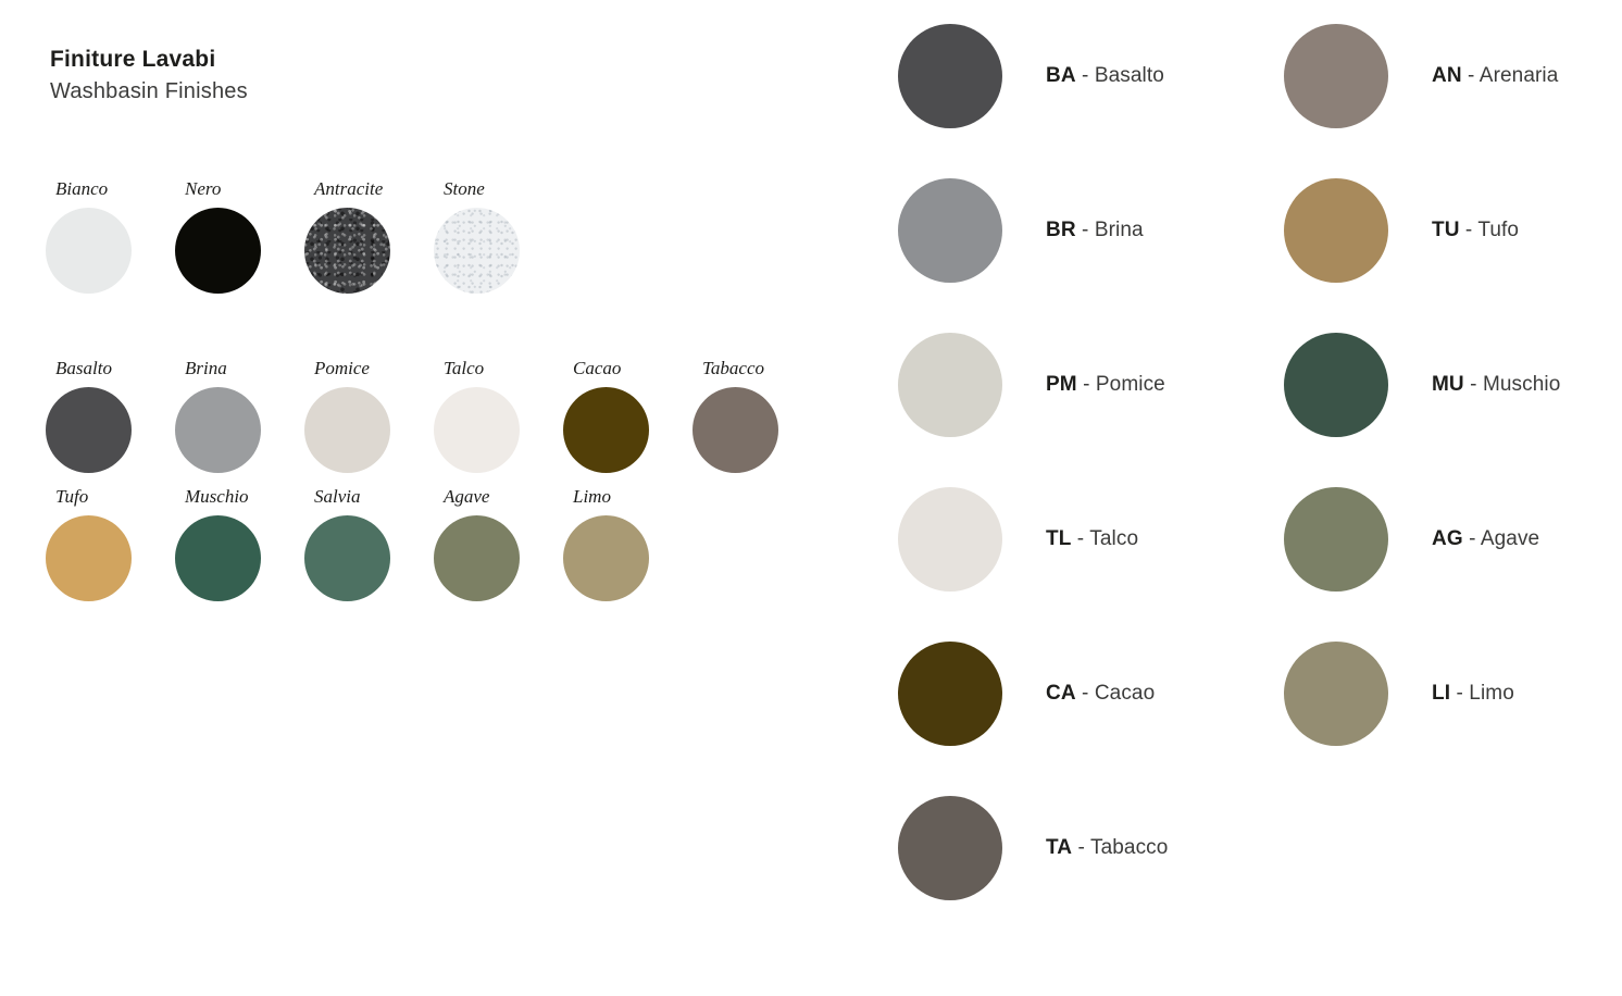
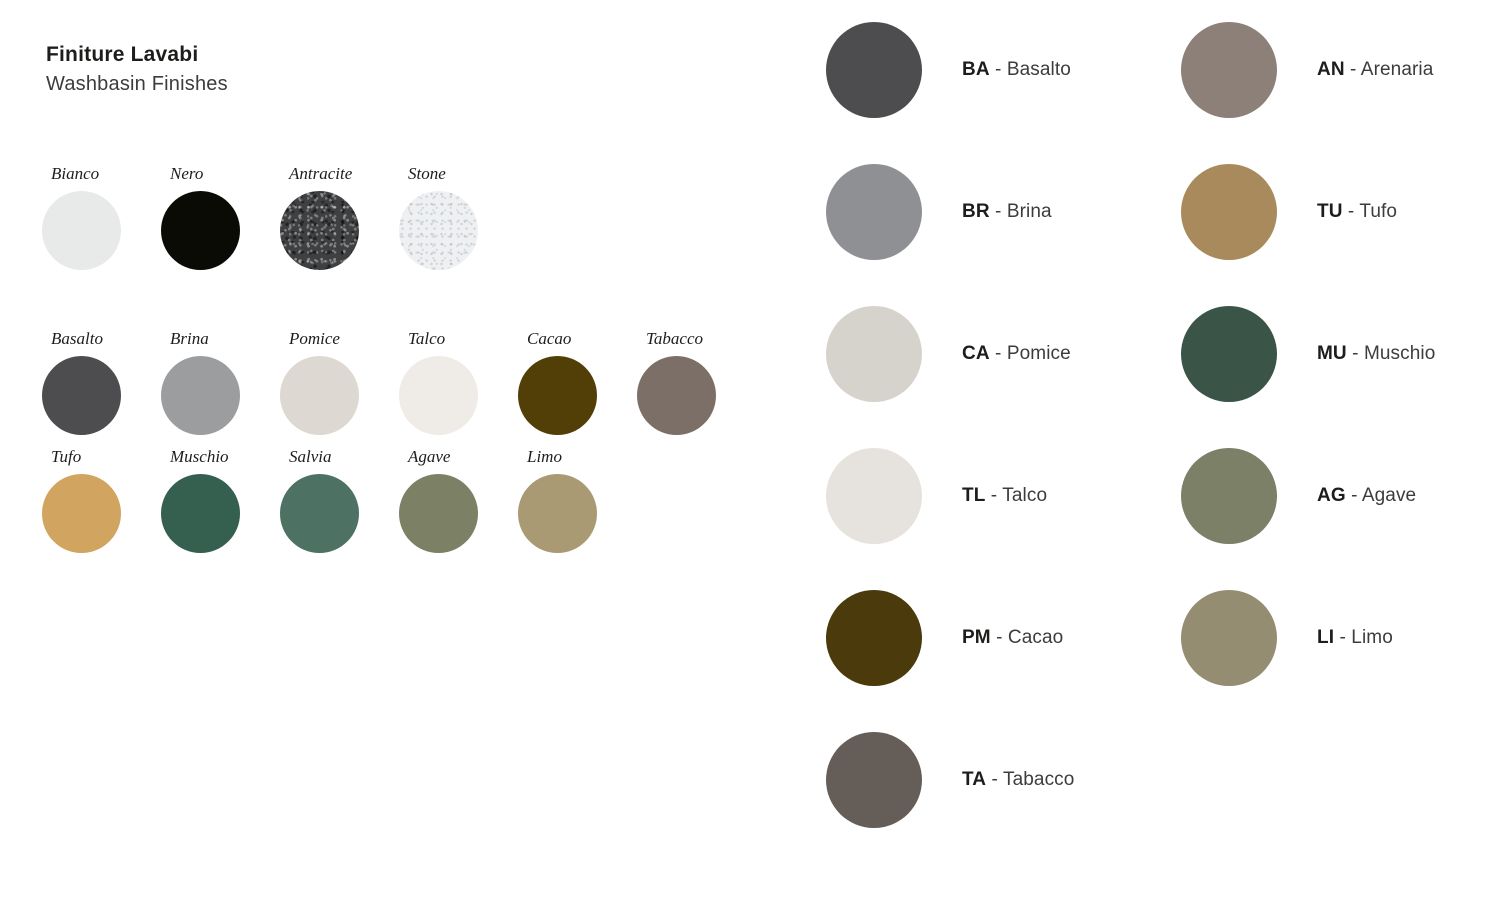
  Finiture Lavabi
  Washbasin Finishes
  Bianco
  Nero
  Antracite
  Stone
  Basalto
  Brina
  Pomice
  Talco
  Cacao
  Tabacco
  Tufo
  Muschio
  Salvia
  Agave
  Limo
  BA - Basalto
  BR - Brina
- PM - Pomice
+ CA - Pomice
  TL - Talco
- CA - Cacao
+ PM - Cacao
  TA - Tabacco
  AN - Arenaria
  TU - Tufo
  MU - Muschio
  AG - Agave
  LI - Limo
